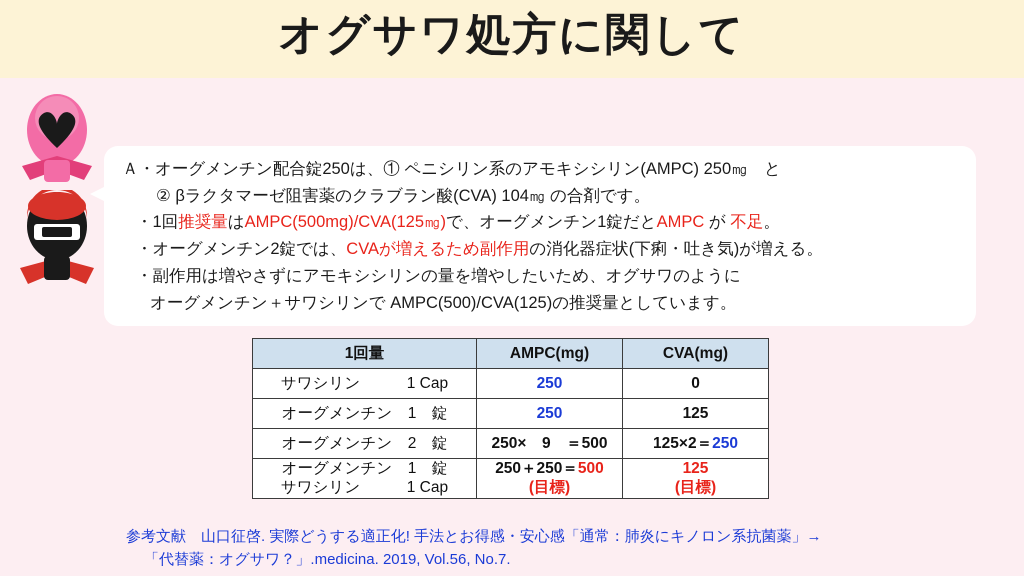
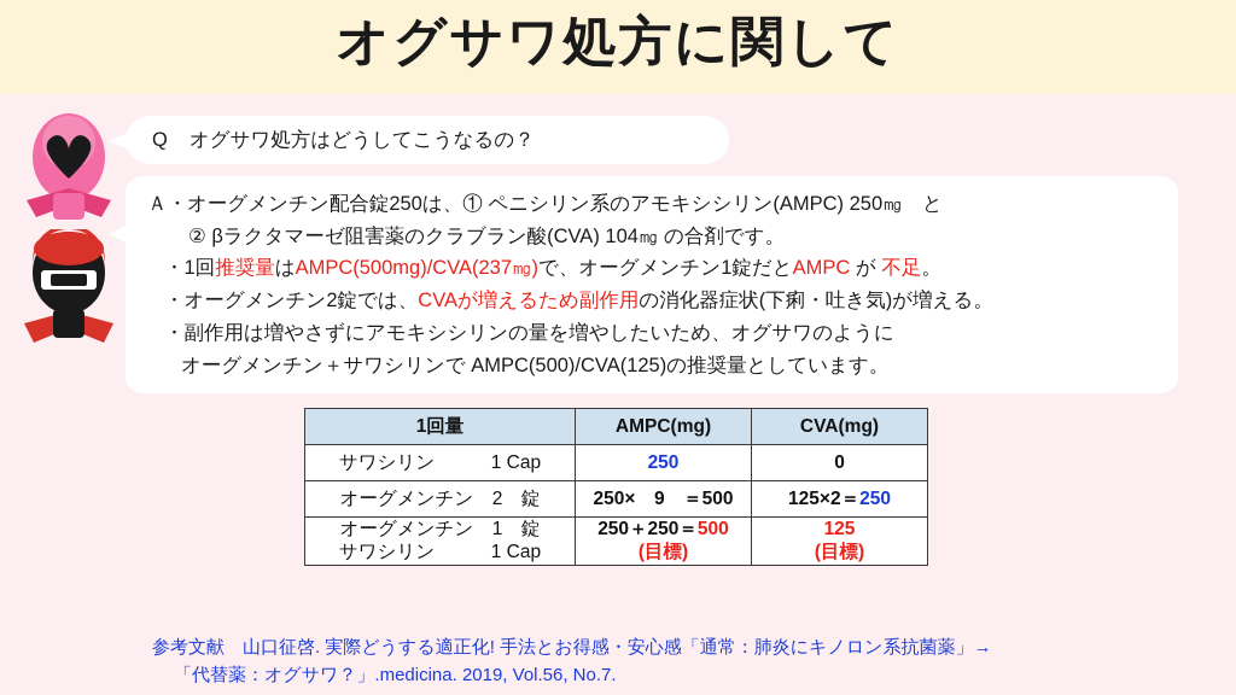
  オグサワ処方に関して
+ Q
+ オグサワ処方はどうしてこうなるの？
  Ａ・オーグメンチン配合錠250は、① ペニシリン系のアモキシシリン(AMPC) 250㎎ と
  ② βラクタマーゼ阻害薬のクラブラン酸(CVA) 104㎎ の合剤です。
- ・1回推奨量はAMPC(500mg)/CVA(125㎎)で、オーグメンチン1錠だとAMPC が 不足。
+ ・1回推奨量はAMPC(500mg)/CVA(237㎎)で、オーグメンチン1錠だとAMPC が 不足。
  ・オーグメンチン2錠では、CVAが増えるため副作用の消化器症状(下痢・吐き気)が増える。
  ・副作用は増やさずにアモキシシリンの量を増やしたいため、オグサワのように
  オーグメンチン＋サワシリンで AMPC(500)/CVA(125)の推奨量としています。
  1回量	AMPC(mg)	CVA(mg)
  サワシリン 1 Cap	250	0
- オーグメンチン 1 錠	250	125
  オーグメンチン 2 錠	250× 9 ＝500	125×2＝250
  オーグメンチン 1 錠 サワシリン 1 Cap	250＋250＝500 (目標)	125 (目標)
  参考文献 山口征啓. 実際どうする適正化! 手法とお得感・安心感「通常：肺炎にキノロン系抗菌薬」→
  「代替薬：オグサワ？」.medicina. 2019, Vol.56, No.7.
